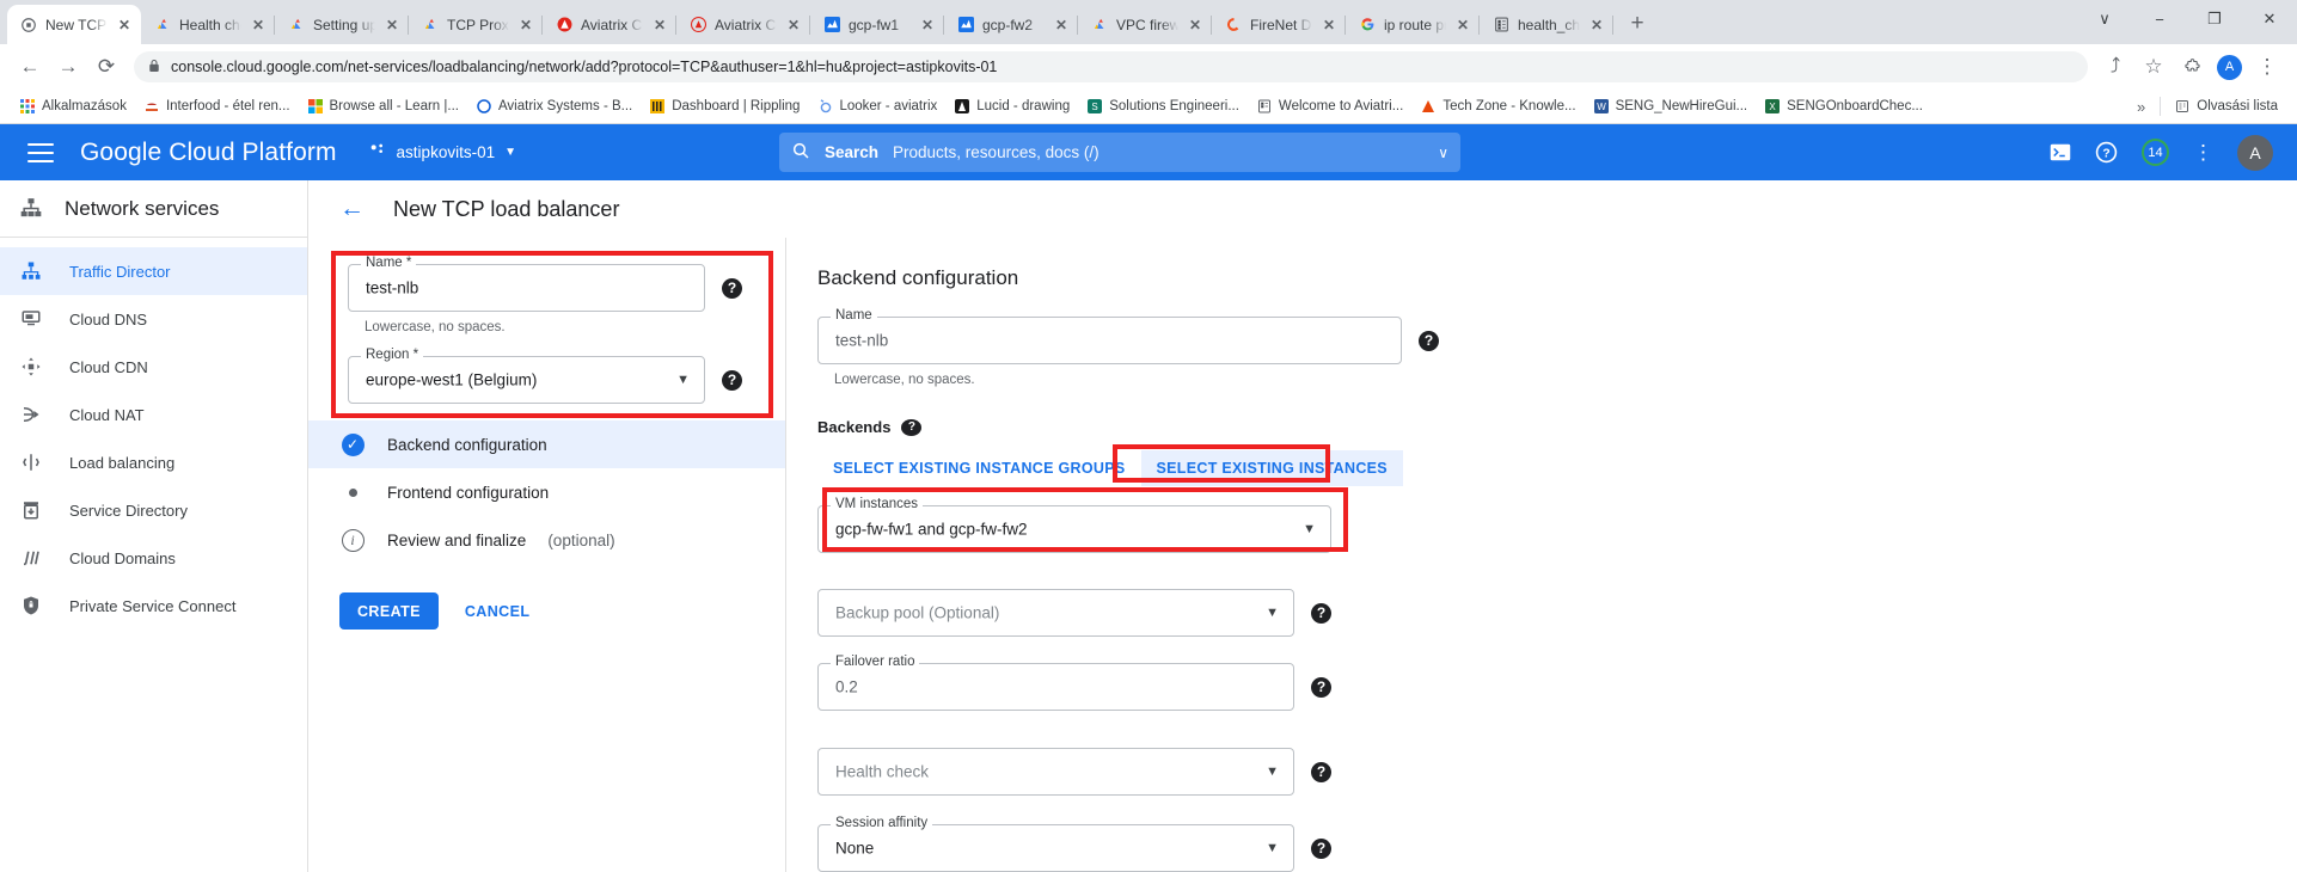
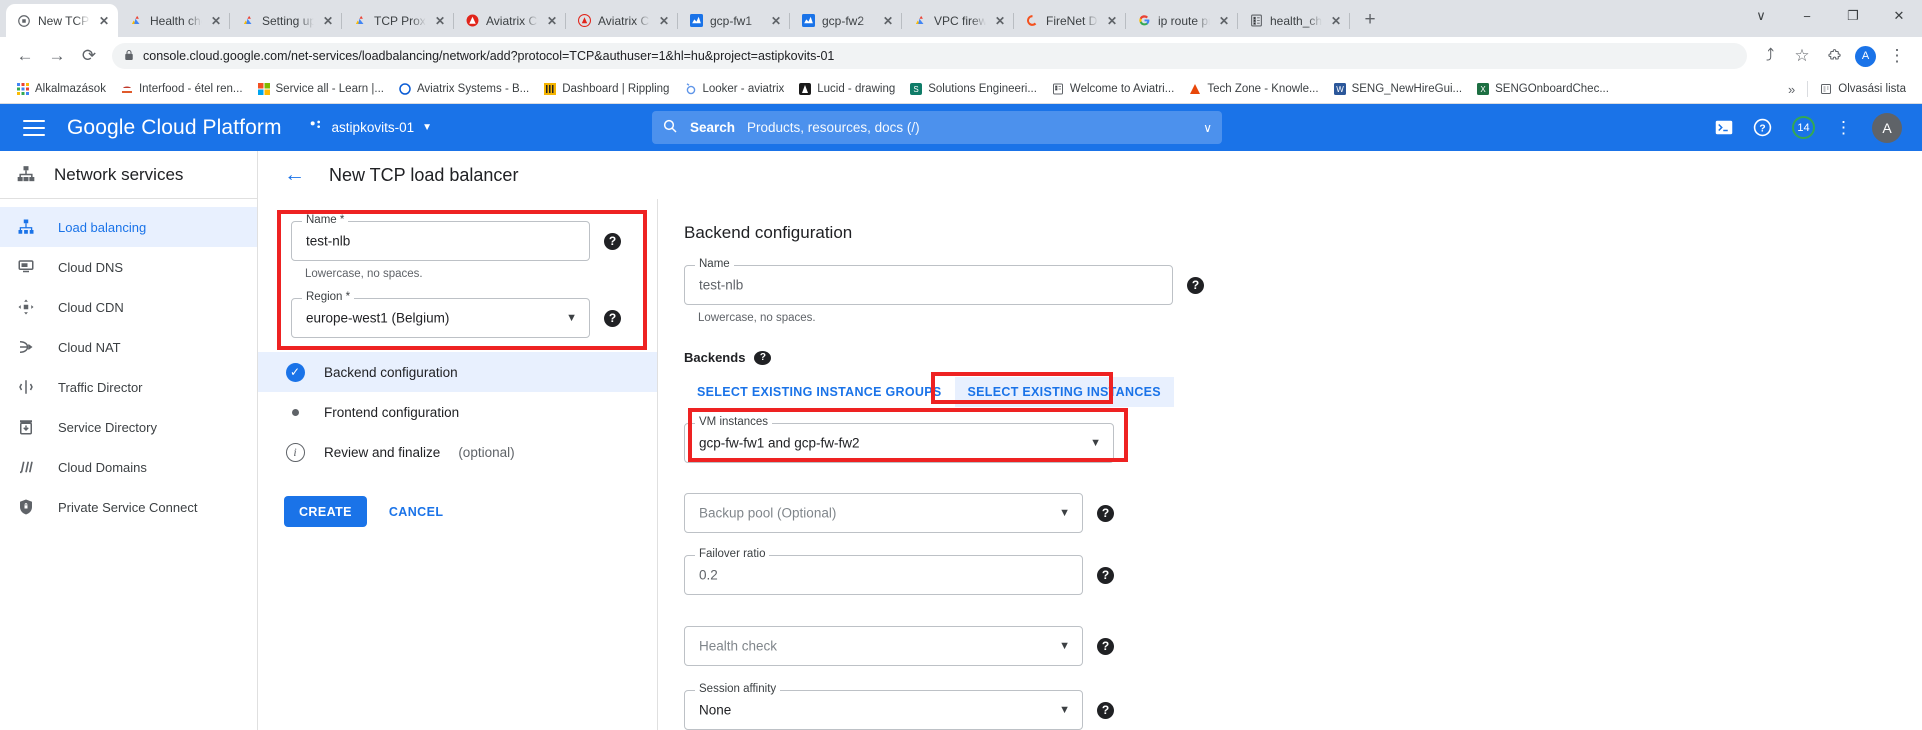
  ✕
  ✕
  Setting up
  ✕
  TCP Prox
  ✕
  ✕
  ✕
  gcp-fw1
  ✕
  gcp-fw2
  ✕
  ✕
  ✕
  ✕
  ✕
  +
  ∨
  −
  ❐
  ✕
  ←
  →
  ⟳
  console.cloud.google.com/net-services/loadbalancing/network/add?protocol=TCP&authuser=1&hl=hu&project=astipkovits-01
  ⤴
  ☆
  A
  ⋮
  Alkalmazások
  Interfood - étel ren...
- Browse all - Learn |...
+ Service all - Learn |...
  Aviatrix Systems - B...
  Dashboard | Rippling
  Looker - aviatrix
  Lucid - drawing
  S
  Solutions Engineeri...
  Welcome to Aviatri...
  Tech Zone - Knowle...
  W
  SENG_NewHireGui...
  X
  SENGOnboardChec...
  »
  Olvasási lista
  Google Cloud Platform
  astipkovits-01
  ▼
  Search
  Products, resources, docs (/)
  ∨
  ?
  14
  ⋮
  A
  Network services
- Traffic Director
+ Load balancing
  Cloud DNS
  Cloud CDN
  Cloud NAT
- Load balancing
+ Traffic Director
  Service Directory
  Cloud Domains
  Private Service Connect
  ←
  New TCP load balancer
  Name
  test-nlb
  ?
  Lowercase, no spaces.
  Region
  europe-west1 (Belgium)
  ▼
  ?
  ✓
  Backend configuration
  Frontend configuration
  i
  Review and finalize
  (optional)
  CREATE
  CANCEL
  Backend configuration
  Name
  test-nlb
  ?
  Lowercase, no spaces.
  Backends
  ?
  SELECT EXISTING INSTANCE GROUPS
  SELECT EXISTING INSTANCES
  VM instances
  gcp-fw-fw1 and gcp-fw-fw2
  ▼
  Backup pool (Optional)
  ▼
  ?
  Failover ratio
  0.2
  ?
  Health check
  ▼
  ?
  Session affinity
  None
  ▼
  ?
